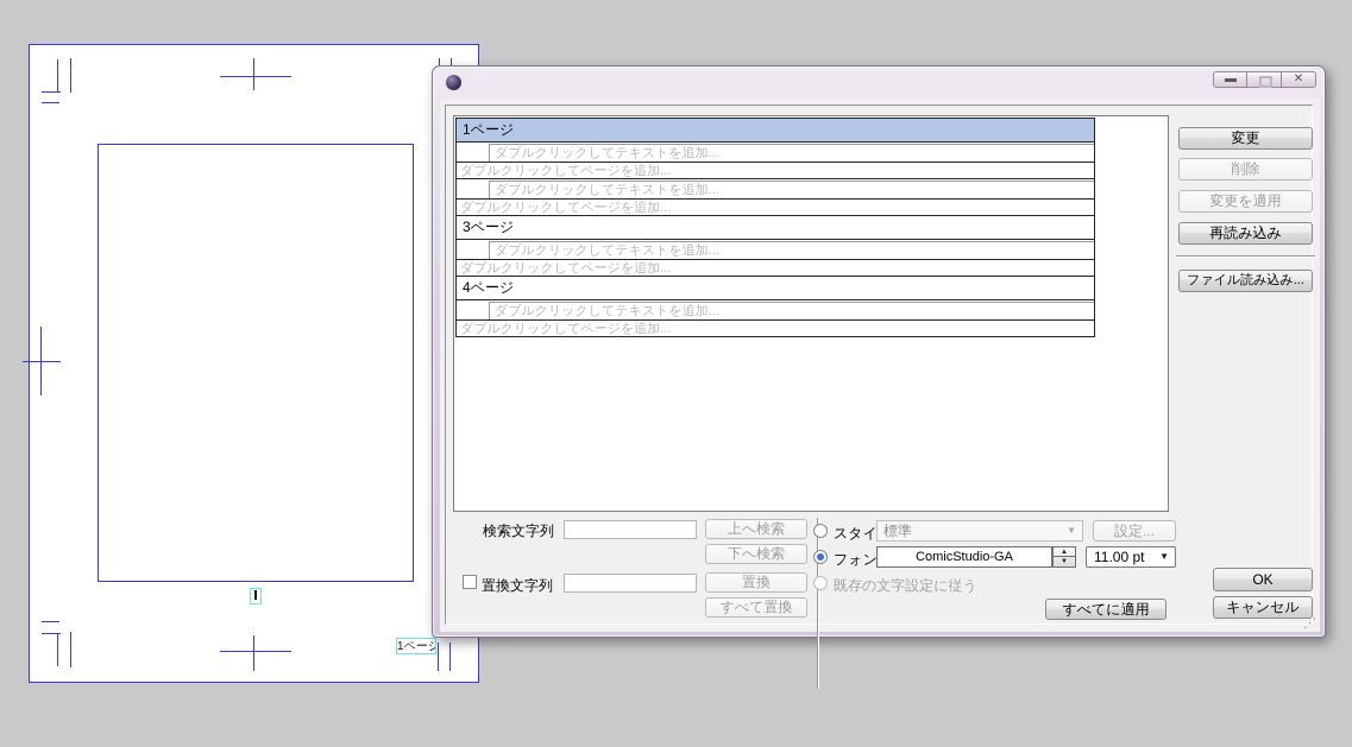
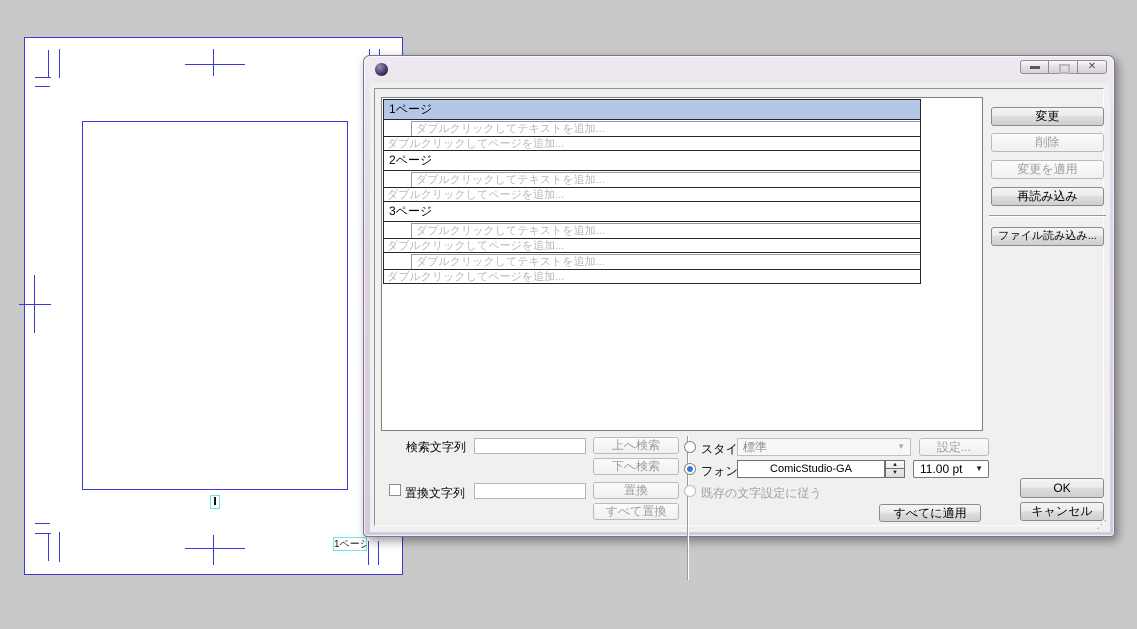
  1ページ
  ✕
  1ページ
  ダブルクリックしてテキストを追加...
  ダブルクリックしてページを追加...
+ 2ページ
  ダブルクリックしてテキストを追加...
  ダブルクリックしてページを追加...
  3ページ
  ダブルクリックしてテキストを追加...
  ダブルクリックしてページを追加...
- 4ページ
  ダブルクリックしてテキストを追加...
  ダブルクリックしてページを追加...
  変更
  削除
  変更を適用
  再読み込み
  ファイル読み込み...
  検索文字列
  上へ検索
  下へ検索
  置換文字列
  置換
  すべて置換
  スタイ
  標準
  ▼
  設定...
  フォン
  ComicStudio-GA
  11.00 pt
  ▼
  既存の文字設定に従う
  すべてに適用
  OK
  キャンセル
  ⋰
